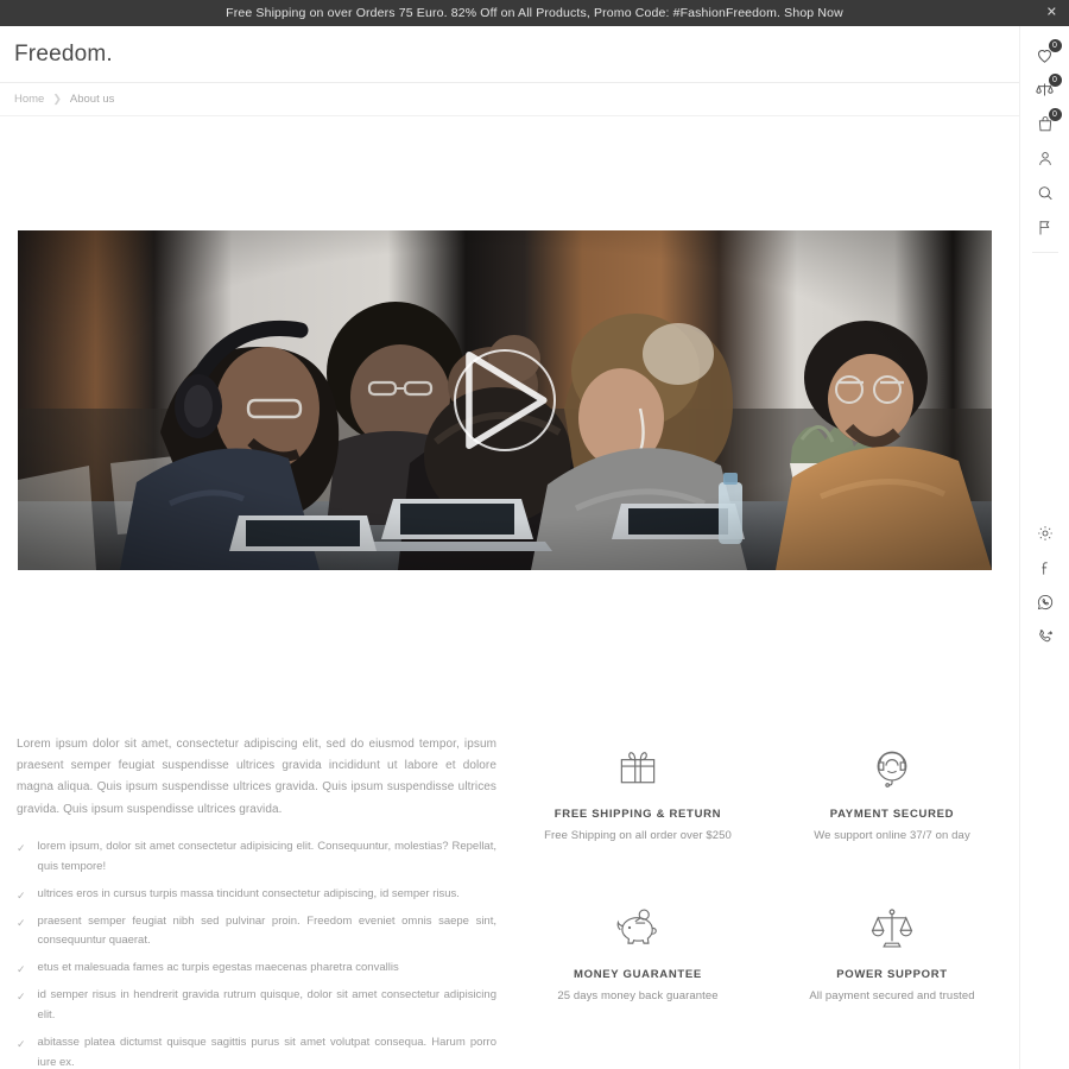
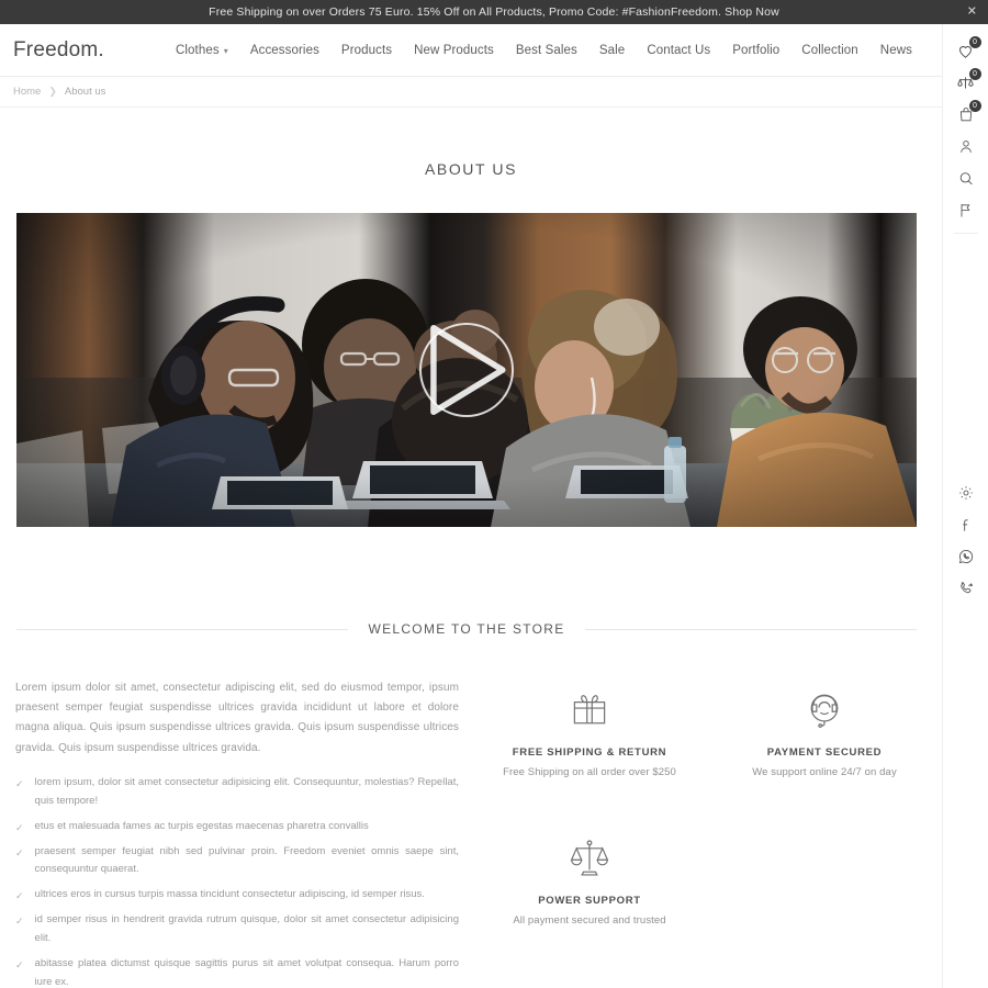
- Free Shipping on over Orders 75 Euro. 82% Off on All Products, Promo Code: #FashionFreedom. Shop Now
+ Free Shipping on over Orders 75 Euro. 15% Off on All Products, Promo Code: #FashionFreedom. Shop Now
  ✕
  Freedom.
+ Clothes
+ ▾
+ Accessories
+ Products
+ New Products
+ Best Sales
+ Sale
+ Contact Us
+ Portfolio
+ Collection
+ News
  Home
  ❯
  About us
+ ABOUT US
+ WELCOME TO THE STORE
  Lorem ipsum dolor sit amet, consectetur adipiscing elit, sed do eiusmod tempor, ipsum praesent semper feugiat suspendisse ultrices gravida incididunt ut labore et dolore magna aliqua. Quis ipsum suspendisse ultrices gravida. Quis ipsum suspendisse ultrices gravida. Quis ipsum suspendisse ultrices gravida.
  ✓
  lorem ipsum, dolor sit amet consectetur adipisicing elit. Consequuntur, molestias? Repellat, quis tempore!
  ✓
- ultrices eros in cursus turpis massa tincidunt consectetur adipiscing, id semper risus.
+ etus et malesuada fames ac turpis egestas maecenas pharetra convallis
  ✓
  praesent semper feugiat nibh sed pulvinar proin. Freedom eveniet omnis saepe sint, consequuntur quaerat.
  ✓
- etus et malesuada fames ac turpis egestas maecenas pharetra convallis
+ ultrices eros in cursus turpis massa tincidunt consectetur adipiscing, id semper risus.
  ✓
  id semper risus in hendrerit gravida rutrum quisque, dolor sit amet consectetur adipisicing elit.
  ✓
  abitasse platea dictumst quisque sagittis purus sit amet volutpat consequa. Harum porro iure ex.
  FREE SHIPPING & RETURN
  Free Shipping on all order over $250
  PAYMENT SECURED
- We support online 37/7 on day
+ We support online 24/7 on day
- MONEY GUARANTEE
- 25 days money back guarantee
  POWER SUPPORT
  All payment secured and trusted
